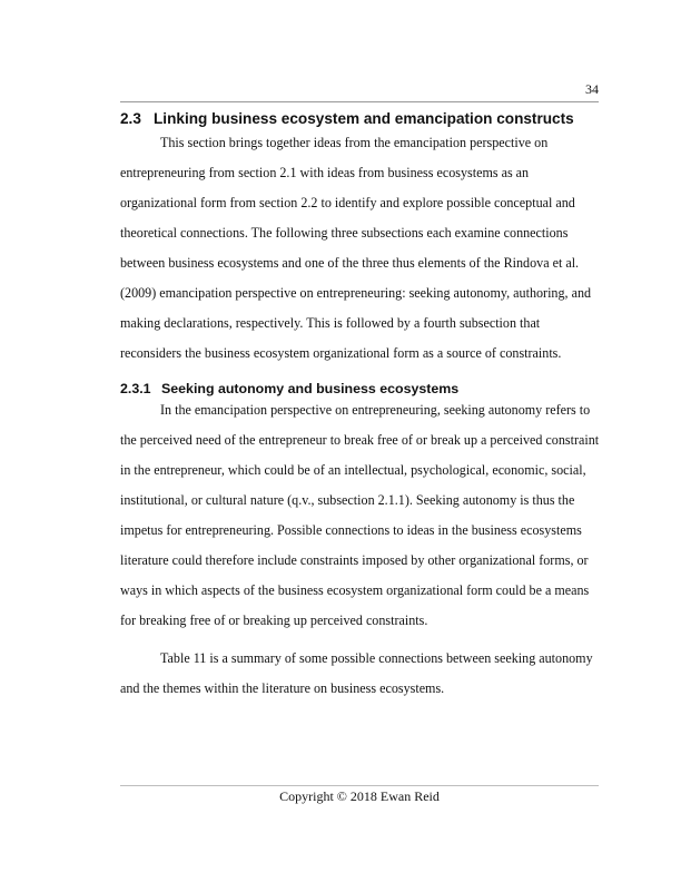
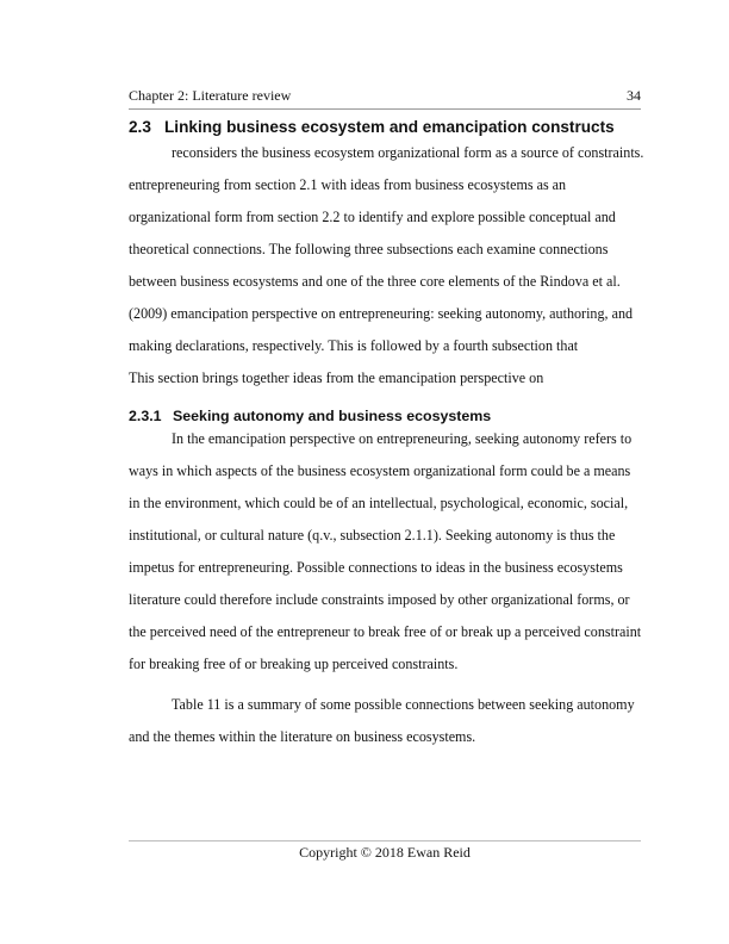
+ Chapter 2: Literature review
  34
  2.3 Linking business ecosystem and emancipation constructs
- This section brings together ideas from the emancipation perspective on
+ reconsiders the business ecosystem organizational form as a source of constraints.
  entrepreneuring from section 2.1 with ideas from business ecosystems as an
  organizational form from section 2.2 to identify and explore possible conceptual and
  theoretical connections. The following three subsections each examine connections
- between business ecosystems and one of the three thus elements of the Rindova et al.
+ between business ecosystems and one of the three core elements of the Rindova et al.
  (2009) emancipation perspective on entrepreneuring: seeking autonomy, authoring, and
  making declarations, respectively. This is followed by a fourth subsection that
- reconsiders the business ecosystem organizational form as a source of constraints.
+ This section brings together ideas from the emancipation perspective on
  2.3.1 Seeking autonomy and business ecosystems
  In the emancipation perspective on entrepreneuring, seeking autonomy refers to
- the perceived need of the entrepreneur to break free of or break up a perceived constraint
+ ways in which aspects of the business ecosystem organizational form could be a means
- in the entrepreneur, which could be of an intellectual, psychological, economic, social,
+ in the environment, which could be of an intellectual, psychological, economic, social,
  institutional, or cultural nature (q.v., subsection 2.1.1). Seeking autonomy is thus the
  impetus for entrepreneuring. Possible connections to ideas in the business ecosystems
  literature could therefore include constraints imposed by other organizational forms, or
- ways in which aspects of the business ecosystem organizational form could be a means
+ the perceived need of the entrepreneur to break free of or break up a perceived constraint
  for breaking free of or breaking up perceived constraints.
  Table 11 is a summary of some possible connections between seeking autonomy
  and the themes within the literature on business ecosystems.
  Copyright © 2018 Ewan Reid
